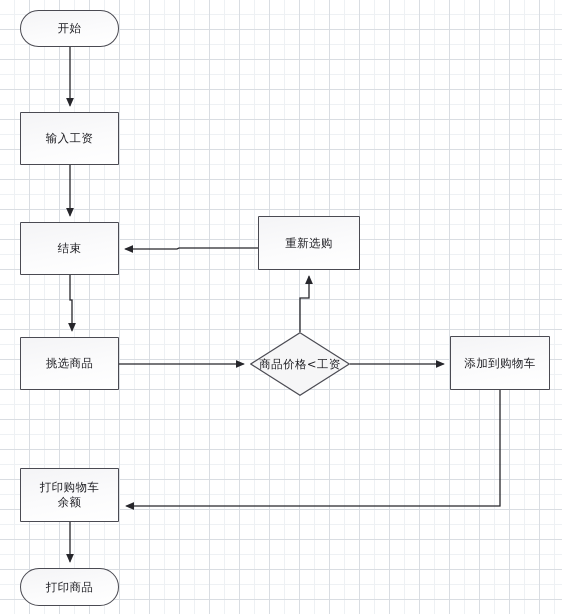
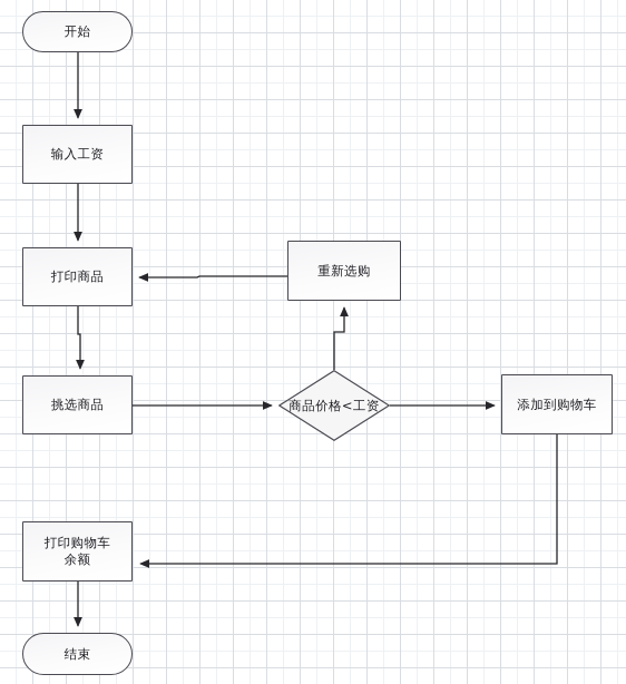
  开始
  输入工资
- 结束
+ 打印商品
  挑选商品
  重新选购
  商品价格<工资
  添加到购物车
  打印购物车
  余额
- 打印商品
+ 结束
